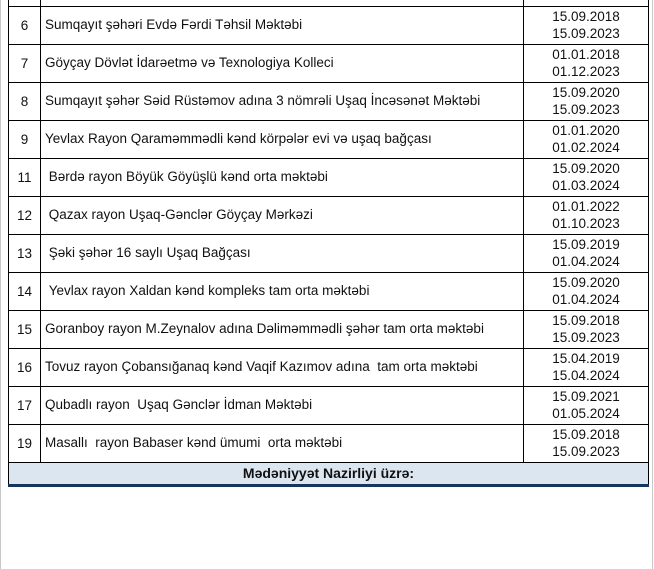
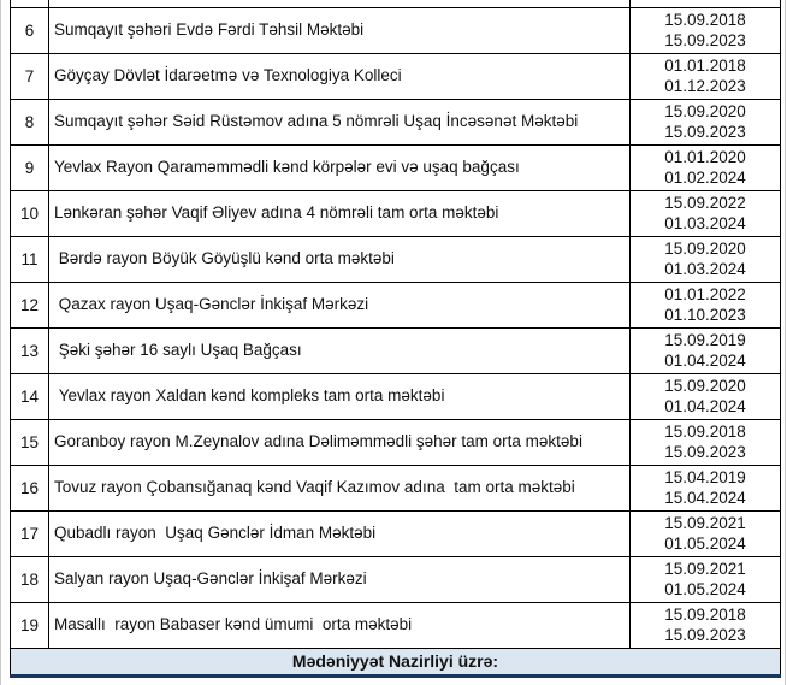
  6	Sumqayıt şəhəri Evdə Fərdi Təhsil Məktəbi	15.09.2018 15.09.2023
  7	Göyçay Dövlət İdarəetmə və Texnologiya Kolleci	01.01.2018 01.12.2023
- 8	Sumqayıt şəhər Səid Rüstəmov adına 3 nömrəli Uşaq İncəsənət Məktəbi	15.09.2020 15.09.2023
+ 8	Sumqayıt şəhər Səid Rüstəmov adına 5 nömrəli Uşaq İncəsənət Məktəbi	15.09.2020 15.09.2023
  9	Yevlax Rayon Qaraməmmədli kənd körpələr evi və uşaq bağçası	01.01.2020 01.02.2024
+ 10	Lənkəran şəhər Vaqif Əliyev adına 4 nömrəli tam orta məktəbi	15.09.2022 01.03.2024
  11	Bərdə rayon Böyük Göyüşlü kənd orta məktəbi	15.09.2020 01.03.2024
- 12	Qazax rayon Uşaq-Gənclər Göyçay Mərkəzi	01.01.2022 01.10.2023
+ 12	Qazax rayon Uşaq-Gənclər İnkişaf Mərkəzi	01.01.2022 01.10.2023
  13	Şəki şəhər 16 saylı Uşaq Bağçası	15.09.2019 01.04.2024
  14	Yevlax rayon Xaldan kənd kompleks tam orta məktəbi	15.09.2020 01.04.2024
  15	Goranboy rayon M.Zeynalov adına Dəliməmmədli şəhər tam orta məktəbi	15.09.2018 15.09.2023
  16	Tovuz rayon Çobansığanaq kənd Vaqif Kazımov adına tam orta məktəbi	15.04.2019 15.04.2024
  17	Qubadlı rayon Uşaq Gənclər İdman Məktəbi	15.09.2021 01.05.2024
+ 18	Salyan rayon Uşaq-Gənclər İnkişaf Mərkəzi	15.09.2021 01.05.2024
  19	Masallı rayon Babaser kənd ümumi orta məktəbi	15.09.2018 15.09.2023
  Mədəniyyət Nazirliyi üzrə:
